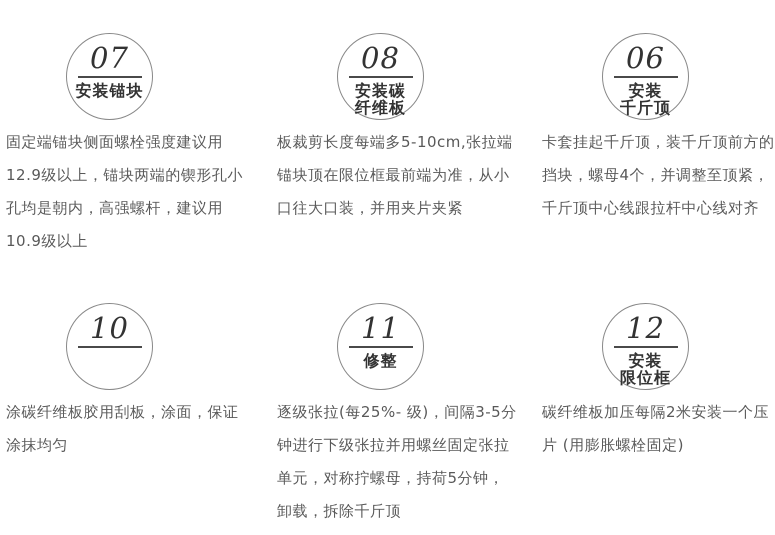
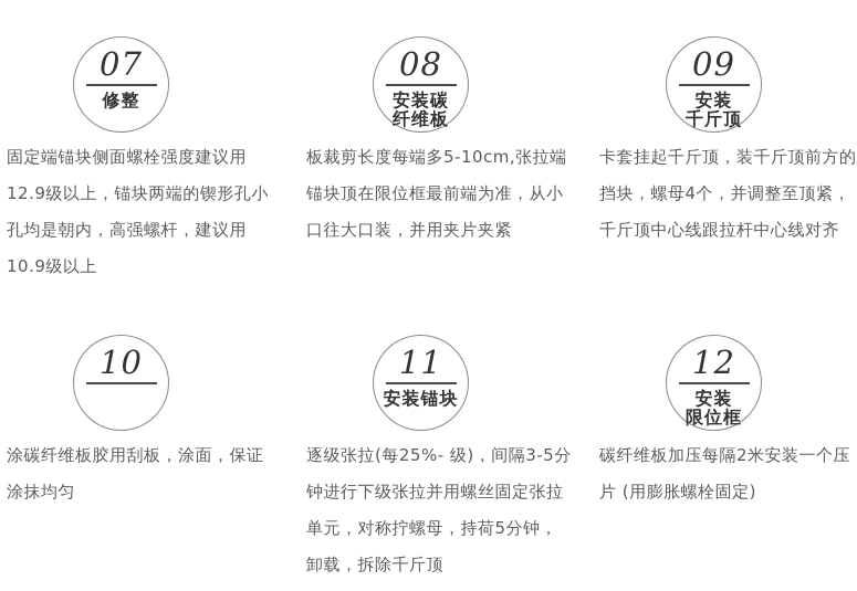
  07
- 安装锚块
+ 修整
  固定端锚块侧面螺栓强度建议用
  12.9级以上，锚块两端的锲形孔小
  孔均是朝内，高强螺杆，建议用
  10.9级以上
  08
  安装碳
  纤维板
  板裁剪长度每端多5-10cm,张拉端
  锚块顶在限位框最前端为准，从小
  口往大口装，并用夹片夹紧
- 06
+ 09
  安装
  千斤顶
  卡套挂起千斤顶，装千斤顶前方的
  挡块，螺母4个，并调整至顶紧，
  千斤顶中心线跟拉杆中心线对齐
  10
  涂碳纤维板胶用刮板，涂面，保证
  涂抹均匀
  11
- 修整
+ 安装锚块
  逐级张拉(每25%- 级)，间隔3-5分
  钟进行下级张拉并用螺丝固定张拉
  单元，对称拧螺母，持荷5分钟，
  卸载，拆除千斤顶
  12
  安装
  限位框
  碳纤维板加压每隔2米安装一个压
  片 (用膨胀螺栓固定)
